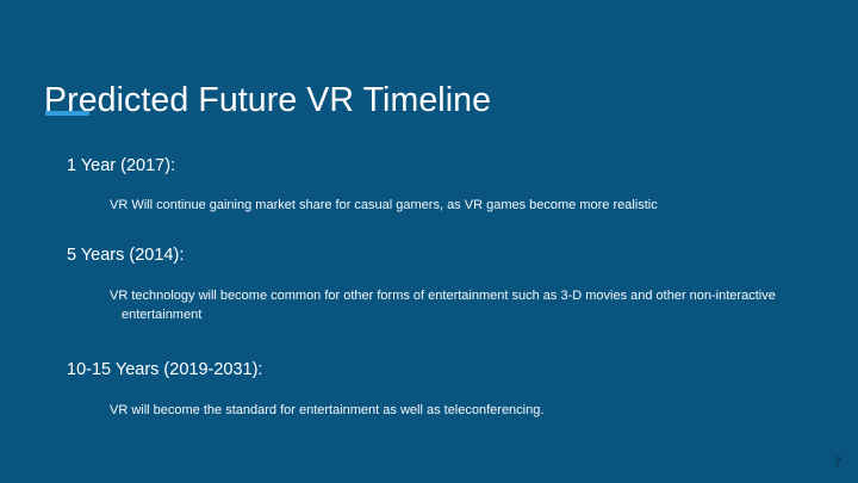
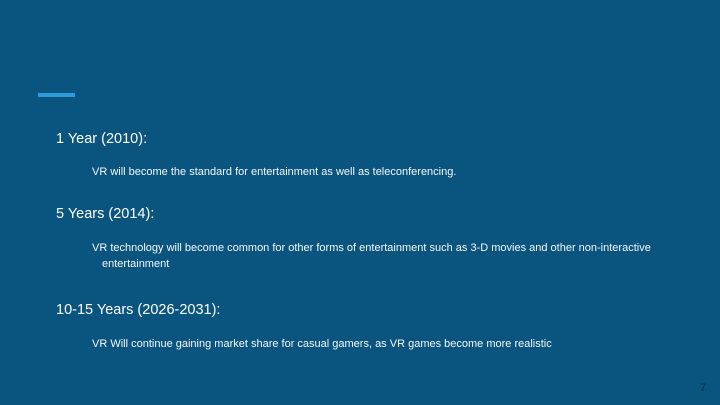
- Predicted Future VR Timeline
- 1 Year (2017):
+ 1 Year (2010):
- VR Will continue gaining market share for casual gamers, as VR games become more realistic
+ VR will become the standard for entertainment as well as teleconferencing.
  5 Years (2014):
  VR technology will become common for other forms of entertainment such as 3-D movies and other non-interactive entertainment
- 10-15 Years (2019-2031):
+ 10-15 Years (2026-2031):
- VR will become the standard for entertainment as well as teleconferencing.
+ VR Will continue gaining market share for casual gamers, as VR games become more realistic
  7
